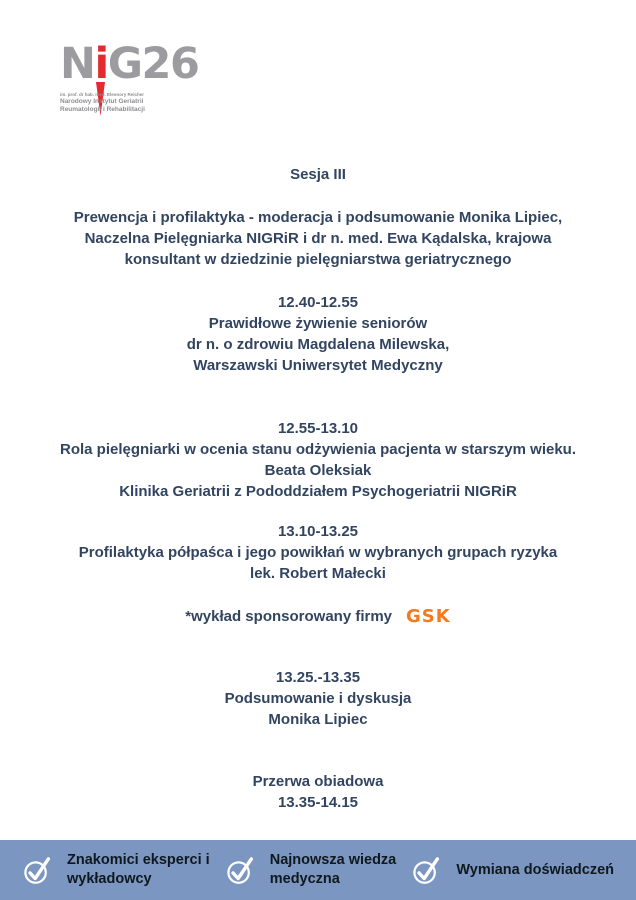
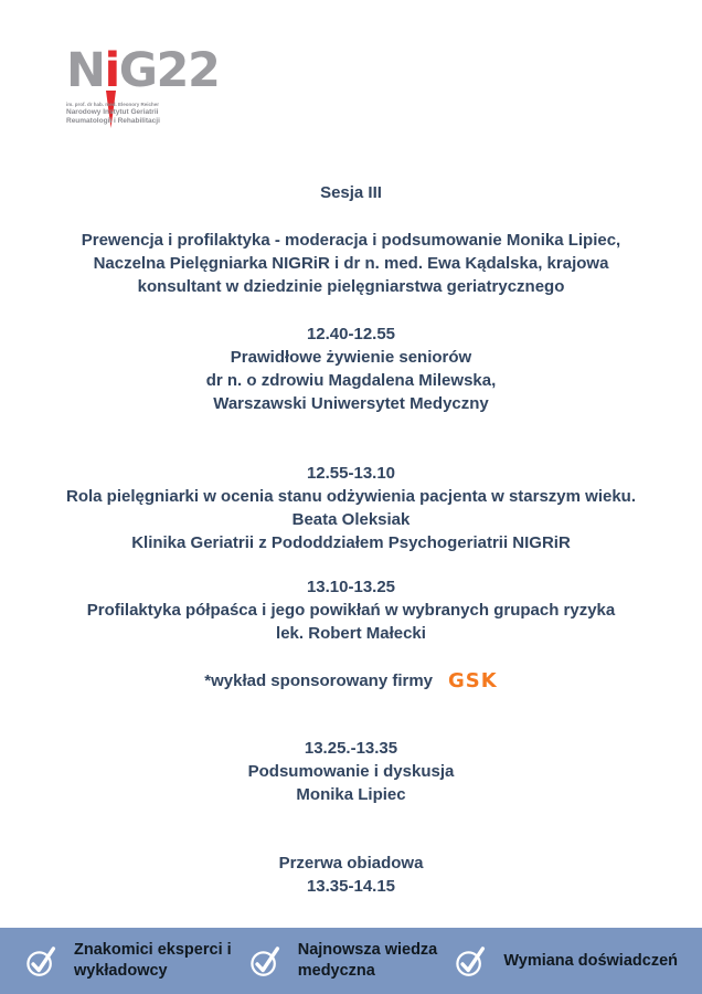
- NiG26
+ NiG22
  Sesja III
  Prewencja i profilaktyka - moderacja i podsumowanie Monika Lipiec,
  Naczelna Pielęgniarka NIGRiR i dr n. med. Ewa Kądalska, krajowa
  konsultant w dziedzinie pielęgniarstwa geriatrycznego
  12.40-12.55
  Prawidłowe żywienie seniorów
  dr n. o zdrowiu Magdalena Milewska,
  Warszawski Uniwersytet Medyczny
  12.55-13.10
  Rola pielęgniarki w ocenia stanu odżywienia pacjenta w starszym wieku.
  Beata Oleksiak
  Klinika Geriatrii z Pododdziałem Psychogeriatrii NIGRiR
  13.10-13.25
  Profilaktyka półpaśca i jego powikłań w wybranych grupach ryzyka
  lek. Robert Małecki
  *wykład sponsorowany firmy GSK
  13.25.-13.35
  Podsumowanie i dyskusja
  Monika Lipiec
  Przerwa obiadowa
  13.35-14.15
  Znakomici eksperci i
  wykładowcy
  Najnowsza wiedza
  medyczna
  Wymiana doświadczeń
